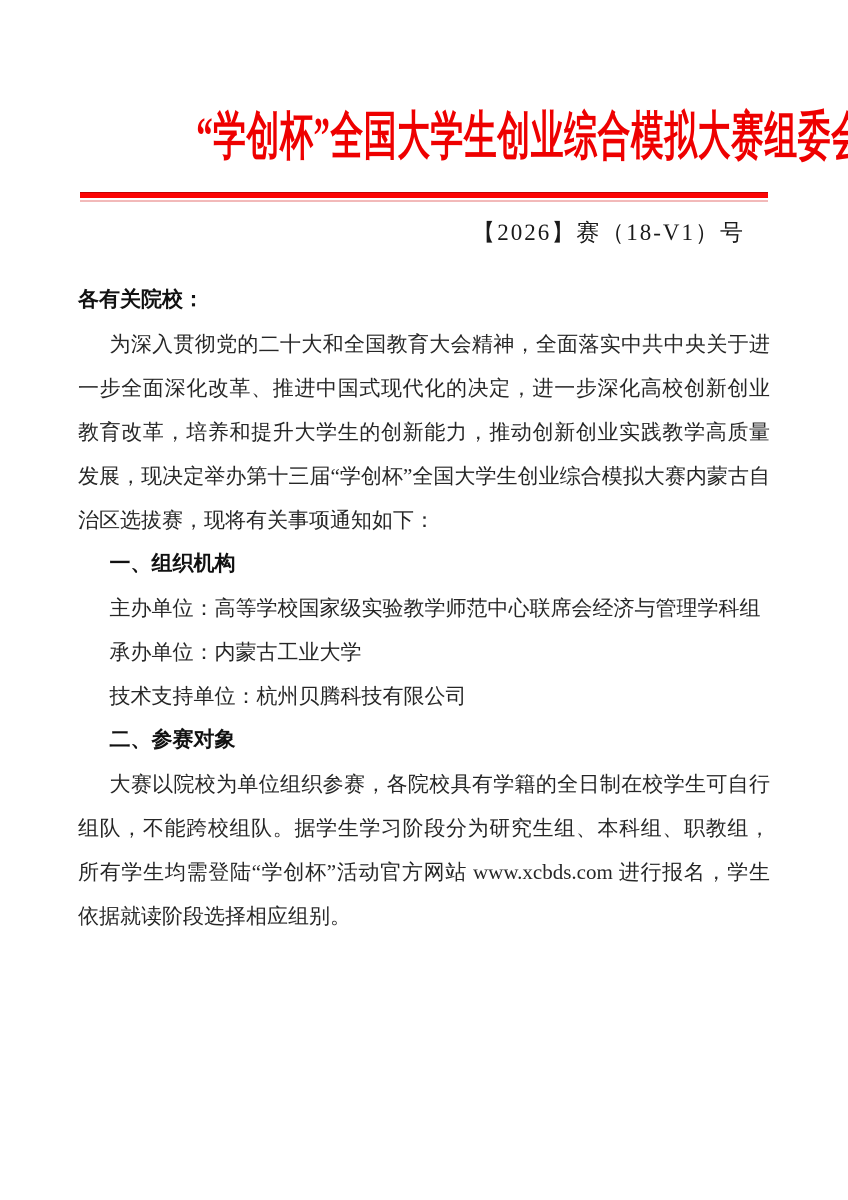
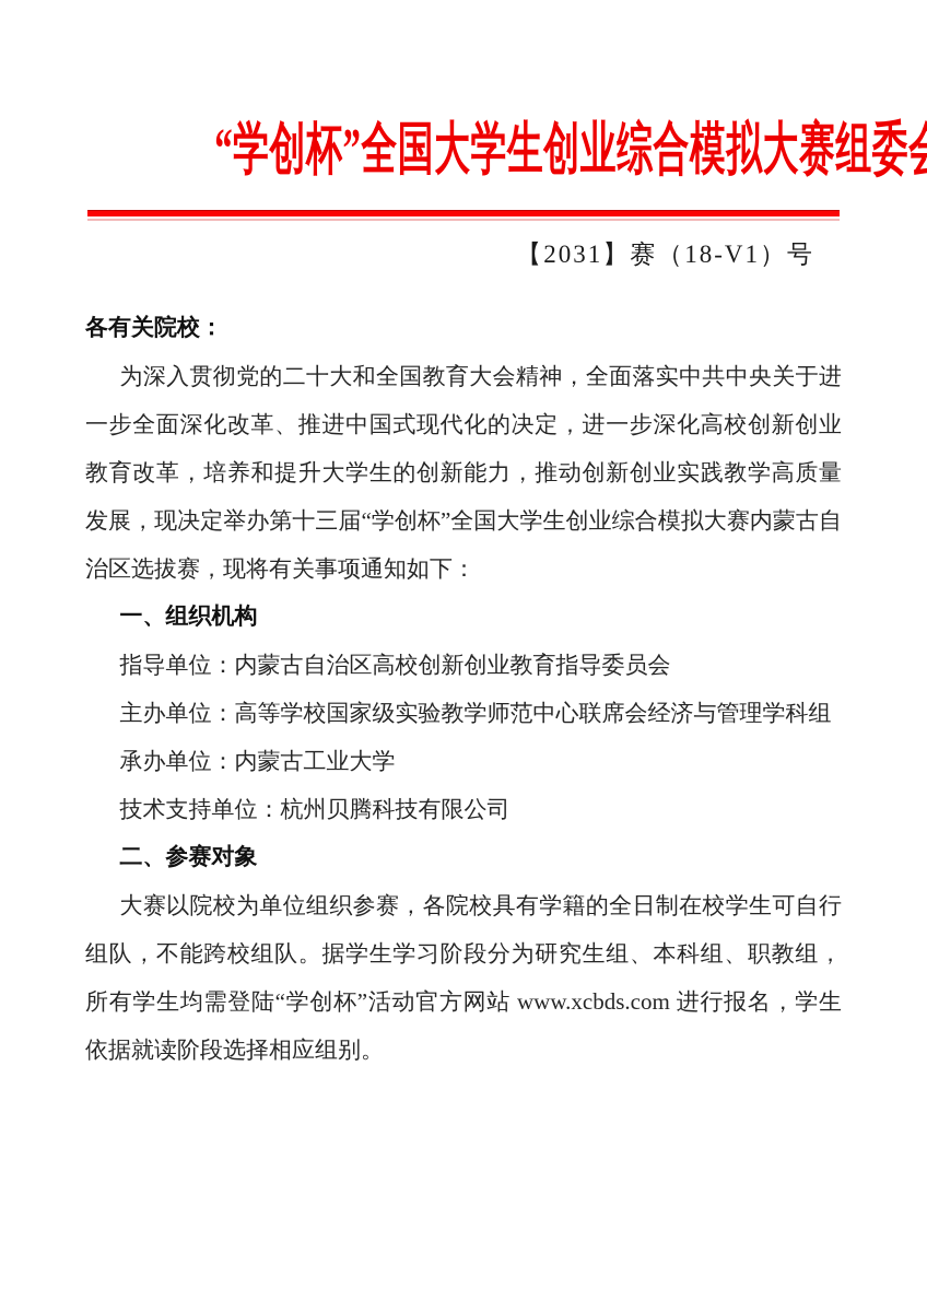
  “学创杯”全国大学生创业综合模拟大赛组委
- 【2026】赛（18-V1）号
+ 【2031】赛（18-V1）号
  各有关院校：
  为深入贯彻党的二十大和全国教育大会精神，全面落实中共中央关于进一步全面深化改革、推进中国式现代化的决定，进一步深化高校创新创业教育改革，培养和提升大学生的创新能力，推动创新创业实践教学高质量发展，现决定举办第十三届“学创杯”全国大学生创业综合模拟大赛内蒙古自治区选拔赛，现将有关事项通知如下：
  一、组织机构
+ 指导单位：内蒙古自治区高校创新创业教育指导委员会
  主办单位：高等学校国家级实验教学师范中心联席会经济与管理学科组
  承办单位：内蒙古工业大学
  技术支持单位：杭州贝腾科技有限公司
  二、参赛对象
  大赛以院校为单位组织参赛，各院校具有学籍的全日制在校学生可自行组队，不能跨校组队。据学生学习阶段分为研究生组、本科组、职教组，所有学生均需登陆“学创杯”活动官方网站 www.xcbds.com 进行报名，学生依据就读阶段选择相应组别。
